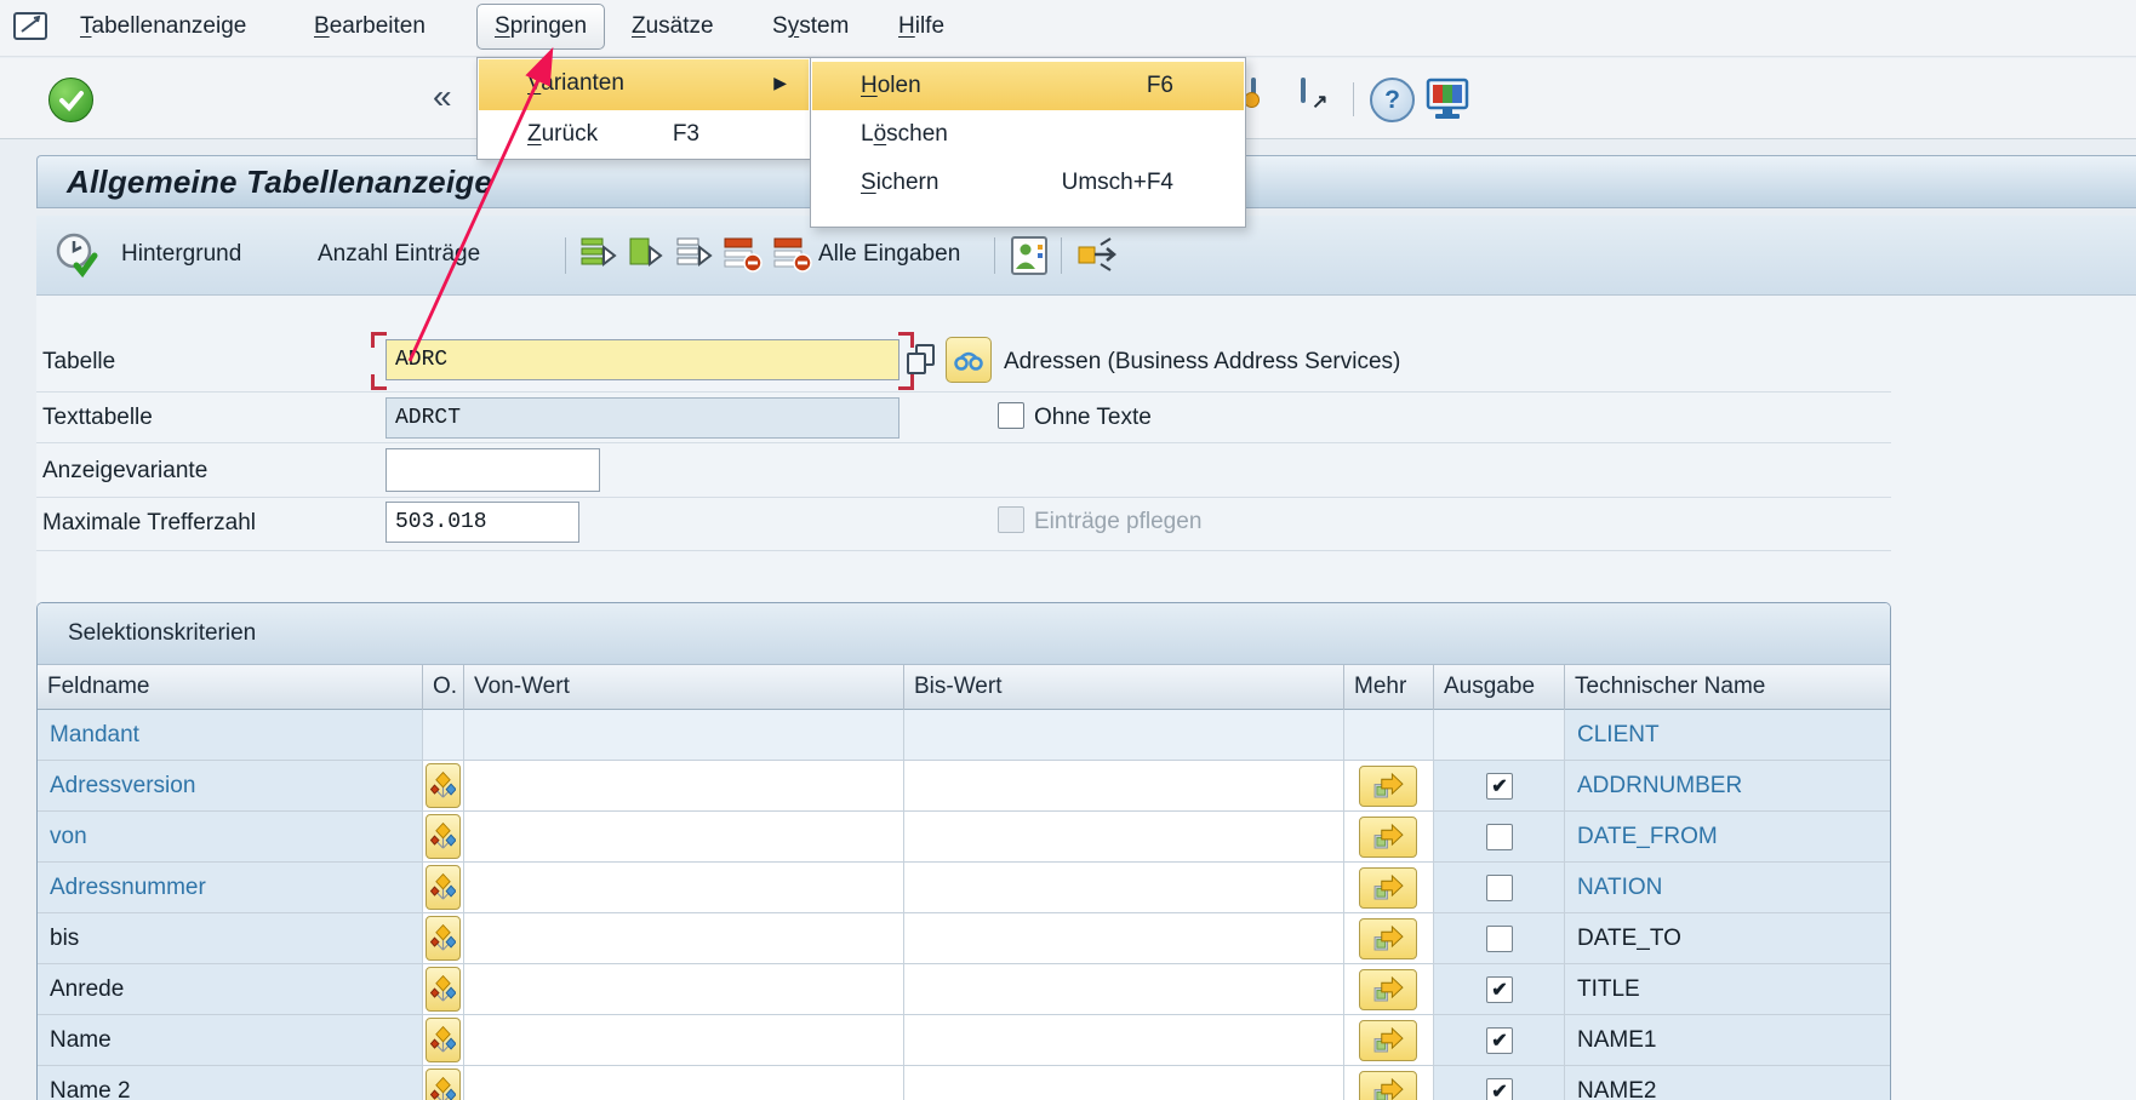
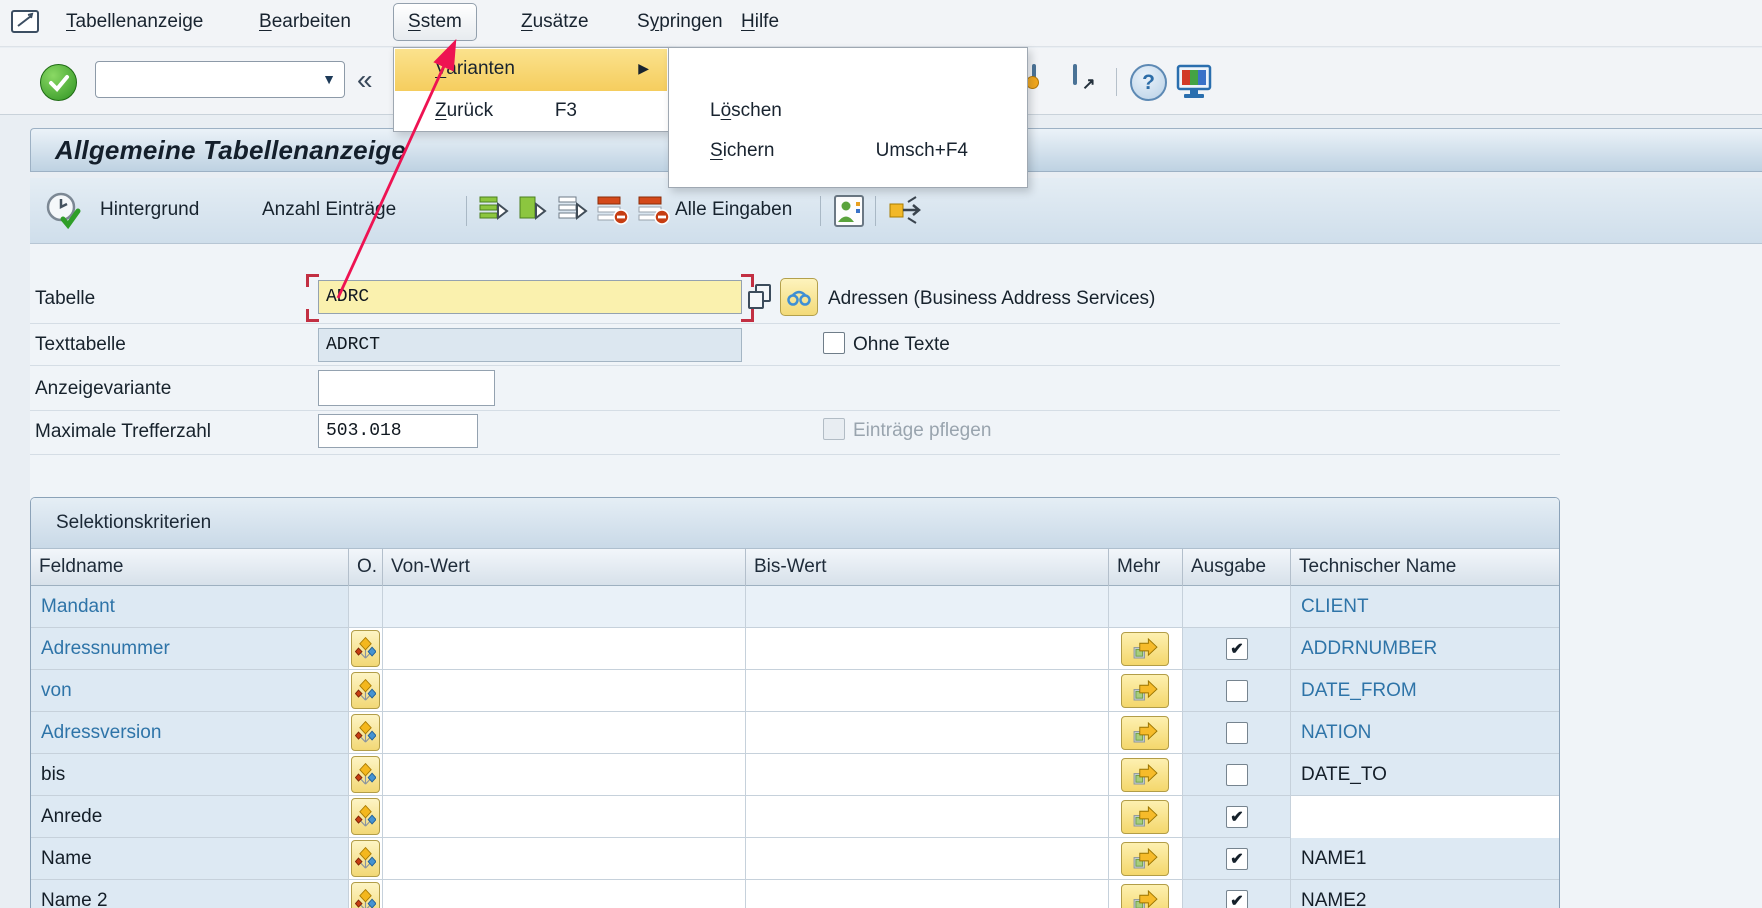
  Tabellenanzeige
  Bearbeiten
- Springen
+ Sstem
  Zusätze
- System
+ Sypringen
  Hilfe
+ ▼
  «
  ↗
  ?
  Allgemeine Tabellenanzeige
  Hintergrund
  Anzahl Einträge
  Alle Eingaben
  Tabelle
  ADRC
  Adressen (Business Address Services)
  Texttabelle
  ADRCT
  Ohne Texte
  Anzeigevariante
  Maximale Trefferzahl
  503.018
  Einträge pflegen
  Selektionskriterien
  Feldname
  O.
  Von-Wert
  Bis-Wert
  Mehr
  Ausgabe
  Technischer Name
  Mandant
  CLIENT
- Adressversion
+ Adressnummer
  ✔
  ADDRNUMBER
  von
  DATE_FROM
- Adressnummer
+ Adressversion
  NATION
  bis
  DATE_TO
  Anrede
  ✔
- TITLE
  Name
  ✔
  NAME1
  Name 2
  ✔
  NAME2
  Varianten
  ▶
  Zurück
  F3
- Holen
- F6
  Löschen
  Sichern
  Umsch+F4
